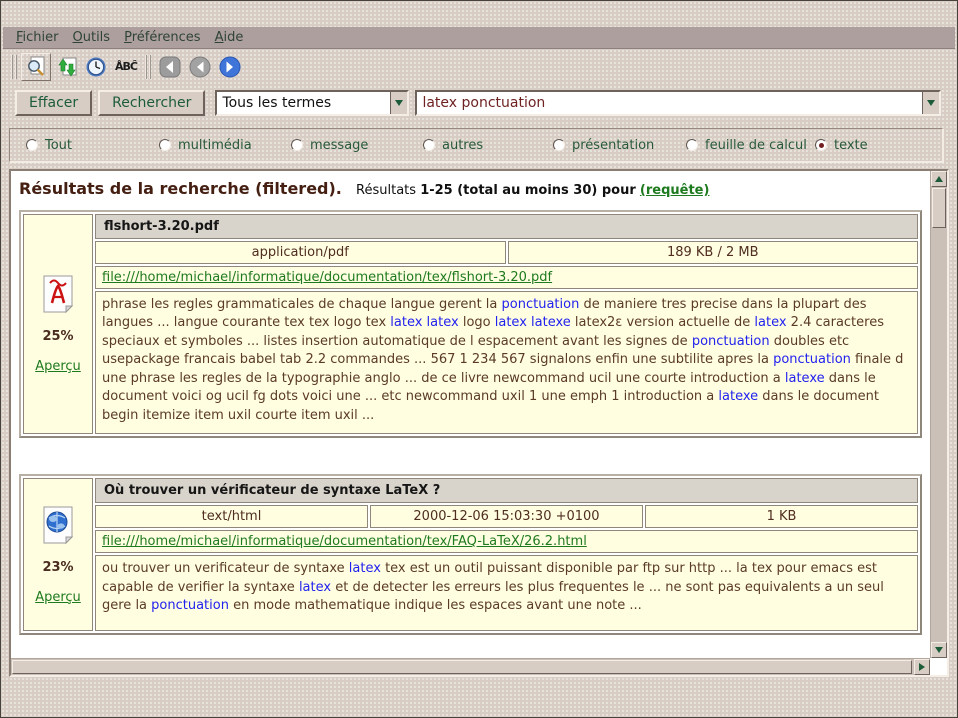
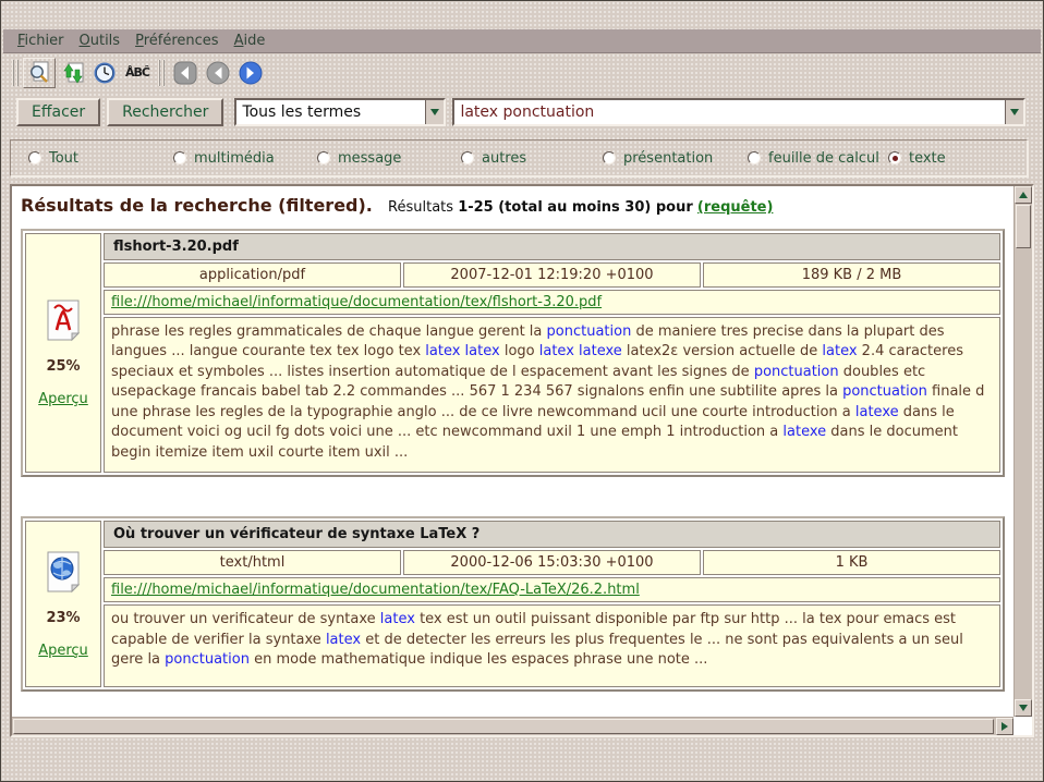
  Fichier
  Outils
  Préférences
  Aide
  ÅBĈ
  Effacer
  Rechercher
  Tous les termes
  latex ponctuation
  Tout
  multimédia
  message
  autres
  présentation
  feuille de calcul
  texte
  Résultats de la recherche (filtered). Résultats 1-25 (total au moins 30) pour (requête)
  25%
  Aperçu
  flshort-3.20.pdf
  application/pdf
+ 2007-12-01 12:19:20 +0100
  189 KB / 2 MB
  file:///home/michael/informatique/documentation/tex/flshort-3.20.pdf
  phrase les regles grammaticales de chaque langue gerent la ponctuation de maniere tres precise dans la plupart des langues ... langue courante tex tex logo tex latex latex logo latex latexe latex2ε version actuelle de latex 2.4 caracteres speciaux et symboles ... listes insertion automatique de l espacement avant les signes de ponctuation doubles etc usepackage francais babel tab 2.2 commandes ... 567 1 234 567 signalons enfin une subtilite apres la ponctuation finale d une phrase les regles de la typographie anglo ... de ce livre newcommand ucil une courte introduction a latexe dans le document voici og ucil fg dots voici une ... etc newcommand uxil 1 une emph 1 introduction a latexe dans le document begin itemize item uxil courte item uxil ...
  23%
  Aperçu
  Où trouver un vérificateur de syntaxe LaTeX ?
  text/html
  2000-12-06 15:03:30 +0100
  1 KB
  file:///home/michael/informatique/documentation/tex/FAQ-LaTeX/26.2.html
- ou trouver un verificateur de syntaxe latex tex est un outil puissant disponible par ftp sur http ... la tex pour emacs est capable de verifier la syntaxe latex et de detecter les erreurs les plus frequentes le ... ne sont pas equivalents a un seul gere la ponctuation en mode mathematique indique les espaces avant une note ...
+ ou trouver un verificateur de syntaxe latex tex est un outil puissant disponible par ftp sur http ... la tex pour emacs est capable de verifier la syntaxe latex et de detecter les erreurs les plus frequentes le ... ne sont pas equivalents a un seul gere la ponctuation en mode mathematique indique les espaces phrase une note ...
